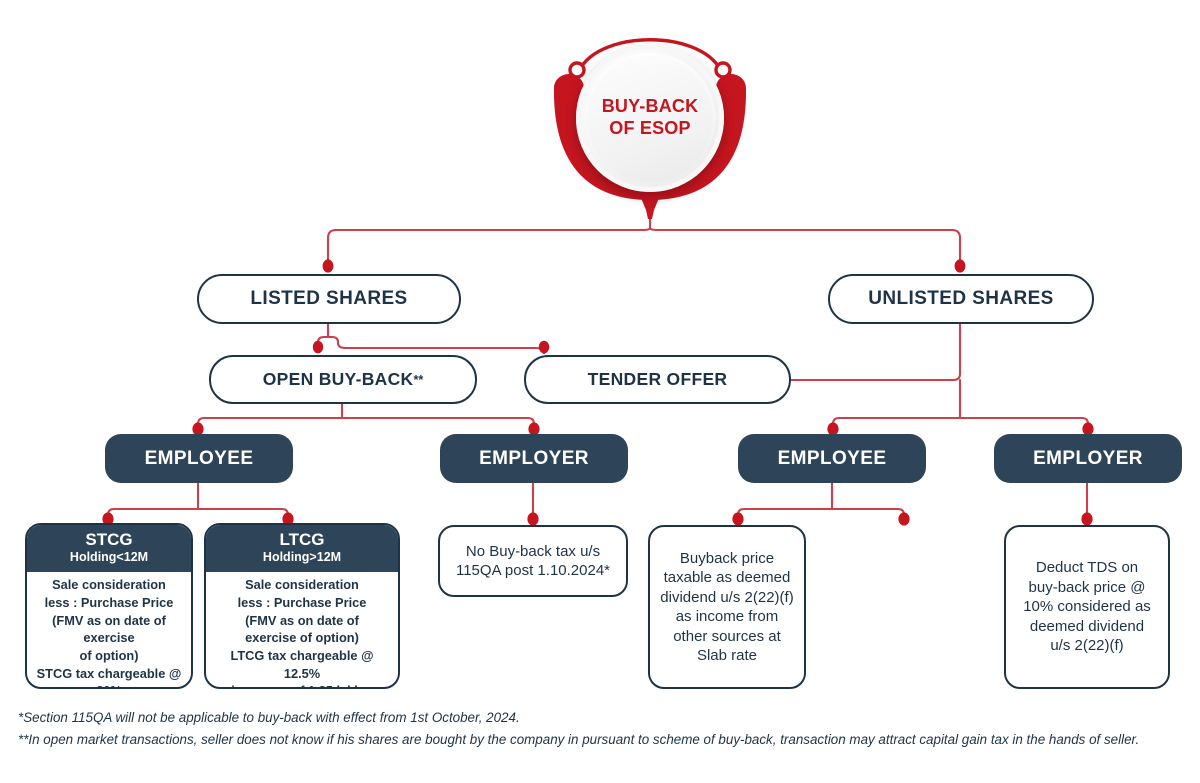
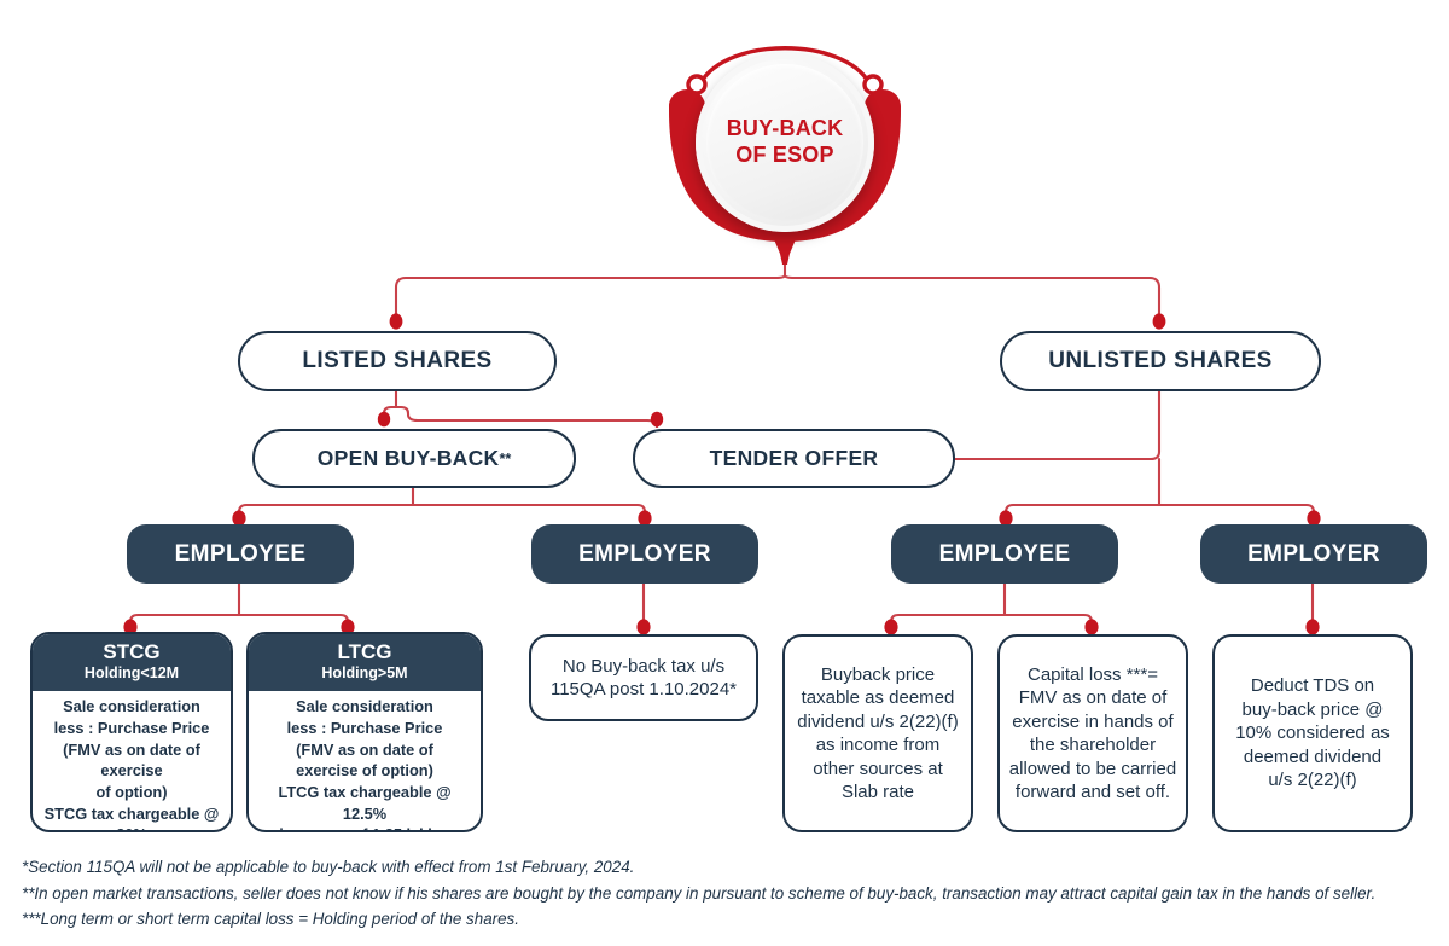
  BUY-BACK
  OF ESOP
  LISTED SHARES
  UNLISTED SHARES
  OPEN BUY-BACK
  **
  TENDER OFFER
  EMPLOYEE
  EMPLOYER
  EMPLOYEE
  EMPLOYER
  STCG
  Holding<12M
  Sale consideration
  less : Purchase Price
  (FMV as on date of exercise
  of option)
  STCG tax chargeable @
  LTCG
- Holding>12M
+ Holding>5M
  Sale consideration
  less : Purchase Price
  (FMV as on date of
  exercise of option)
  LTCG tax chargeable @ 12.5%
  No Buy-back tax u/s
  115QA post 1.10.2024*
  Buyback price
  taxable as deemed
  dividend u/s 2(22)(f)
  as income from
  other sources at
  Slab rate
+ Capital loss ***=
+ FMV as on date of
+ exercise in hands of
+ the shareholder
+ allowed to be carried
+ forward and set off.
  Deduct TDS on
  buy-back price @
  10% considered as
  deemed dividend
  u/s 2(22)(f)
- *Section 115QA will not be applicable to buy-back with effect from 1st October, 2024.
+ *Section 115QA will not be applicable to buy-back with effect from 1st February, 2024.
  **In open market transactions, seller does not know if his shares are bought by the company in pursuant to scheme of buy-back, transaction may attract capital gain tax in the hands of seller.
+ ***Long term or short term capital loss = Holding period of the shares.
